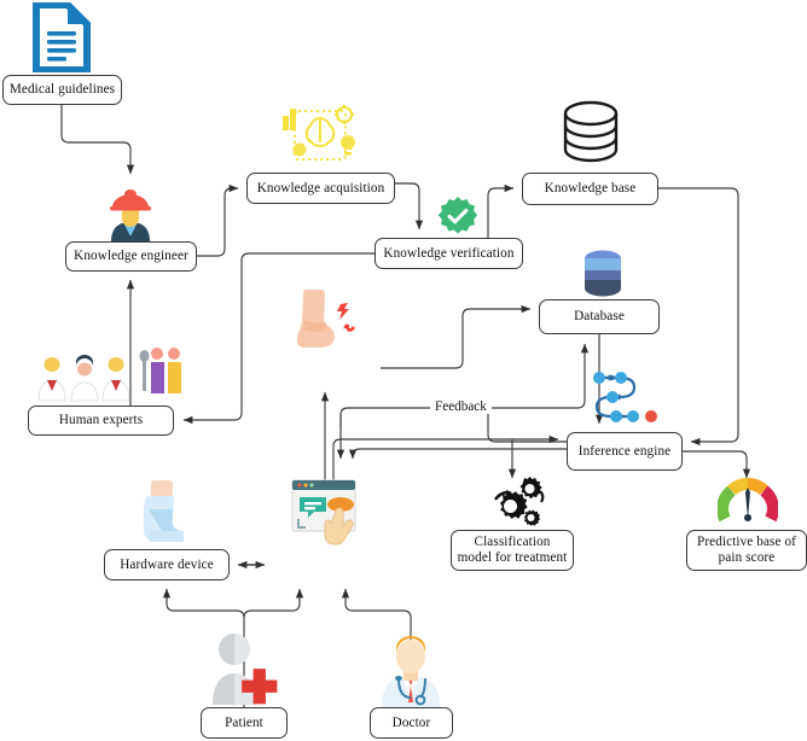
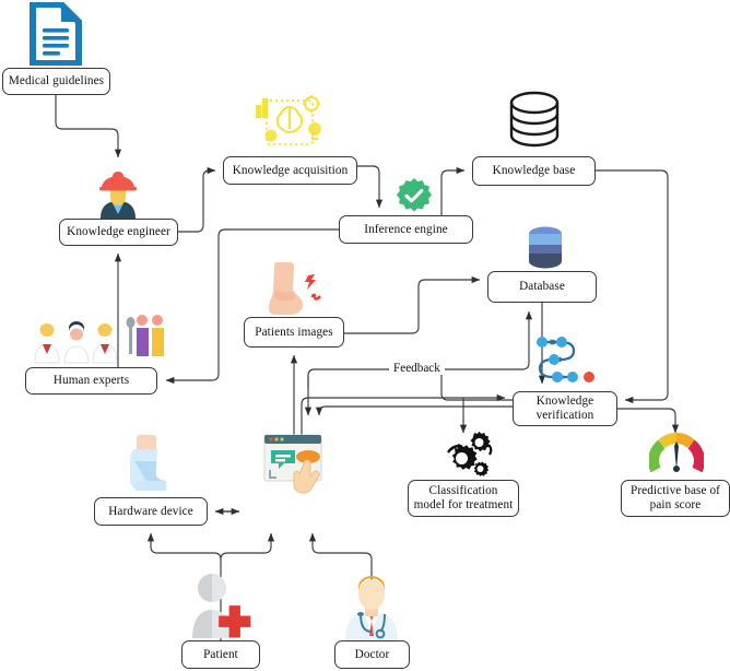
  Medical guidelines
  Knowledge engineer
  Human experts
  Knowledge acquisition
- Knowledge verification
+ Inference engine
  Knowledge base
  Database
+ Patients images
- Inference engine
+ Knowledge verification
  Classification model for treatment
  Predictive base of pain score
  Hardware device
  Patient
  Doctor
  Feedback
